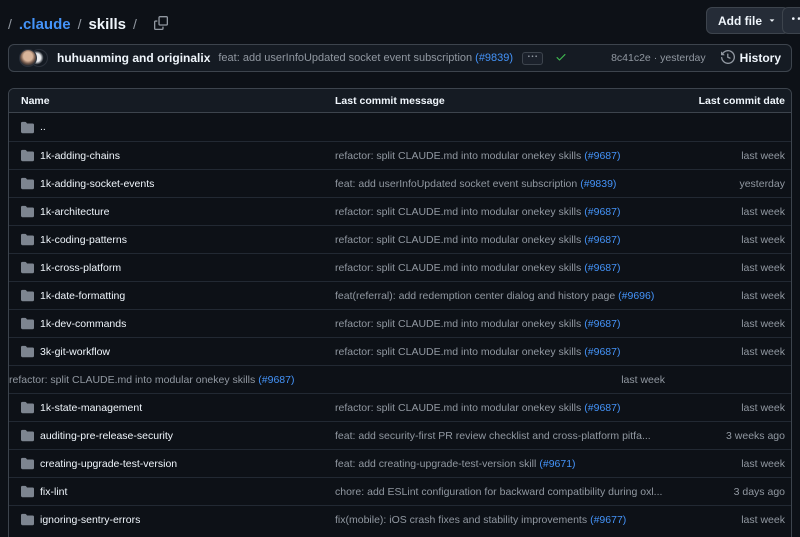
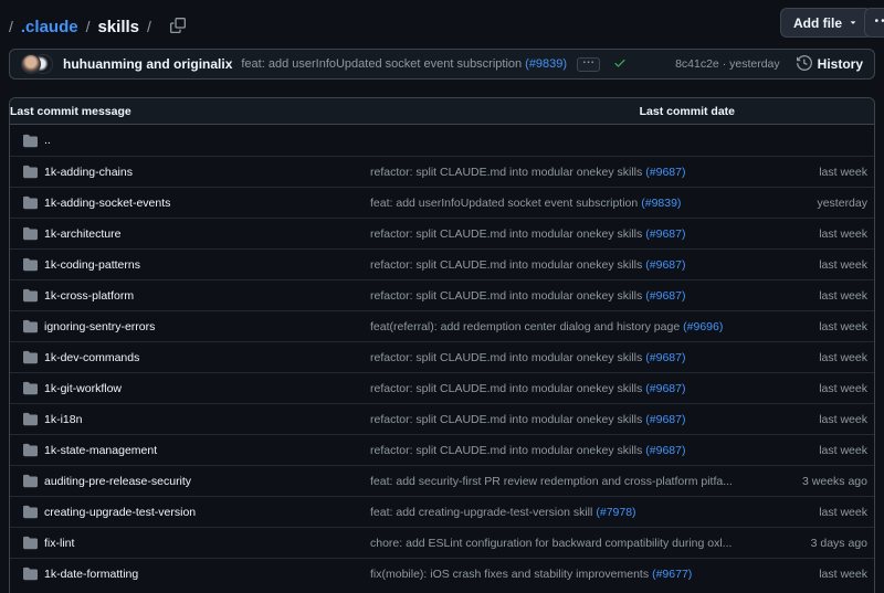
  /
  .claude
  /
  skills
  /
  Add file
  huhuanming and originalix
  feat: add userInfoUpdated socket event subscription
  (#9839)
  8c41c2e · yesterday
  History
- Name
  Last commit message
  Last commit date
  ..
  1k-adding-chains
  refactor: split CLAUDE.md into modular onekey skills (#9687)
  last week
  1k-adding-socket-events
  feat: add userInfoUpdated socket event subscription (#9839)
  yesterday
  1k-architecture
  refactor: split CLAUDE.md into modular onekey skills (#9687)
  last week
  1k-coding-patterns
  refactor: split CLAUDE.md into modular onekey skills (#9687)
  last week
  1k-cross-platform
  refactor: split CLAUDE.md into modular onekey skills (#9687)
  last week
- 1k-date-formatting
+ ignoring-sentry-errors
  feat(referral): add redemption center dialog and history page (#9696)
  last week
  1k-dev-commands
  refactor: split CLAUDE.md into modular onekey skills (#9687)
  last week
- 3k-git-workflow
+ 1k-git-workflow
  refactor: split CLAUDE.md into modular onekey skills (#9687)
  last week
+ 1k-i18n
  refactor: split CLAUDE.md into modular onekey skills (#9687)
  last week
  1k-state-management
  refactor: split CLAUDE.md into modular onekey skills (#9687)
  last week
  auditing-pre-release-security
- feat: add security-first PR review checklist and cross-platform pitfa...
+ feat: add security-first PR review redemption and cross-platform pitfa...
  3 weeks ago
  creating-upgrade-test-version
- feat: add creating-upgrade-test-version skill (#9671)
+ feat: add creating-upgrade-test-version skill (#7978)
  last week
  fix-lint
  chore: add ESLint configuration for backward compatibility during oxl...
  3 days ago
- ignoring-sentry-errors
+ 1k-date-formatting
  fix(mobile): iOS crash fixes and stability improvements (#9677)
  last week
